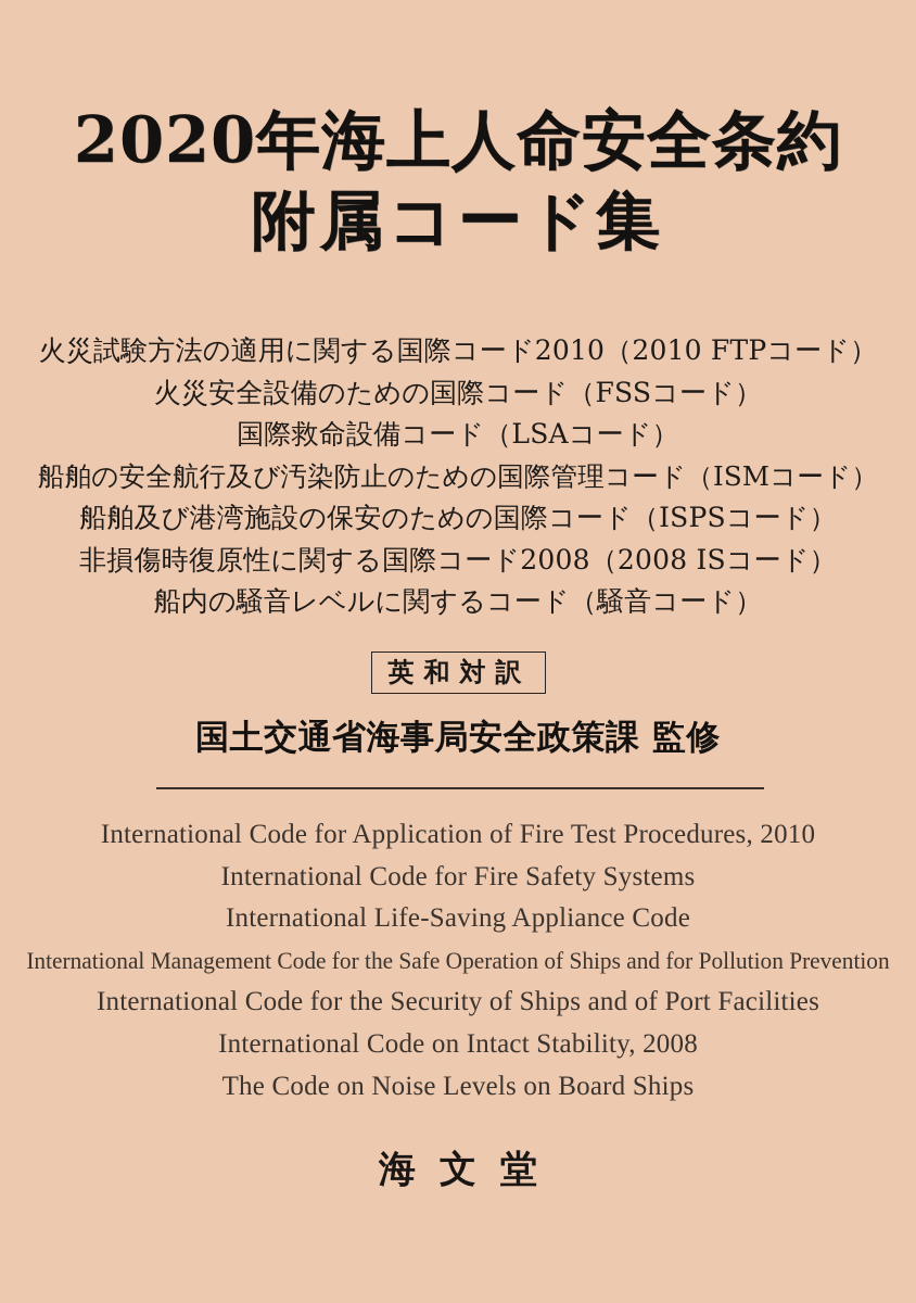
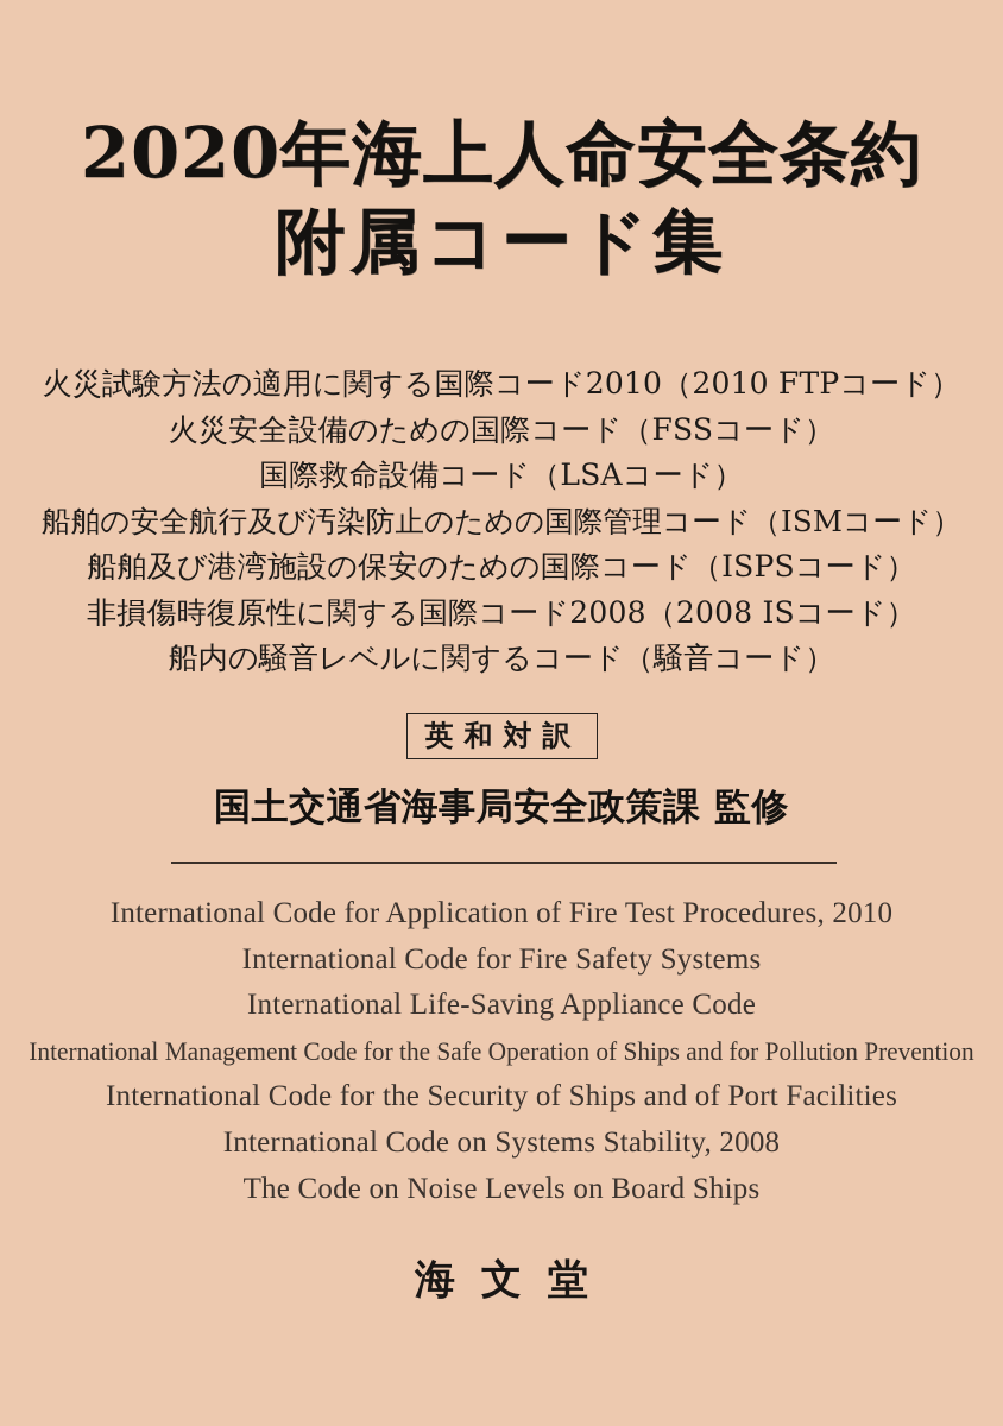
  2020年海上人命安全条約
  附属コード集
  火災試験方法の適用に関する国際コード2010（2010 FTPコード）
  火災安全設備のための国際コード（FSSコード）
  国際救命設備コード（LSAコード）
  船舶の安全航行及び汚染防止のための国際管理コード（ISMコード）
  船舶及び港湾施設の保安のための国際コード（ISPSコード）
  非損傷時復原性に関する国際コード2008（2008 ISコード）
  船内の騒音レベルに関するコード（騒音コード）
  英和対訳
  国土交通省海事局安全政策課 監修
  International Code for Application of Fire Test Procedures, 2010
  International Code for Fire Safety Systems
  International Life-Saving Appliance Code
  International Management Code for the Safe Operation of Ships and for Pollution Prevention
  International Code for the Security of Ships and of Port Facilities
- International Code on Intact Stability, 2008
+ International Code on Systems Stability, 2008
  The Code on Noise Levels on Board Ships
  海文堂
